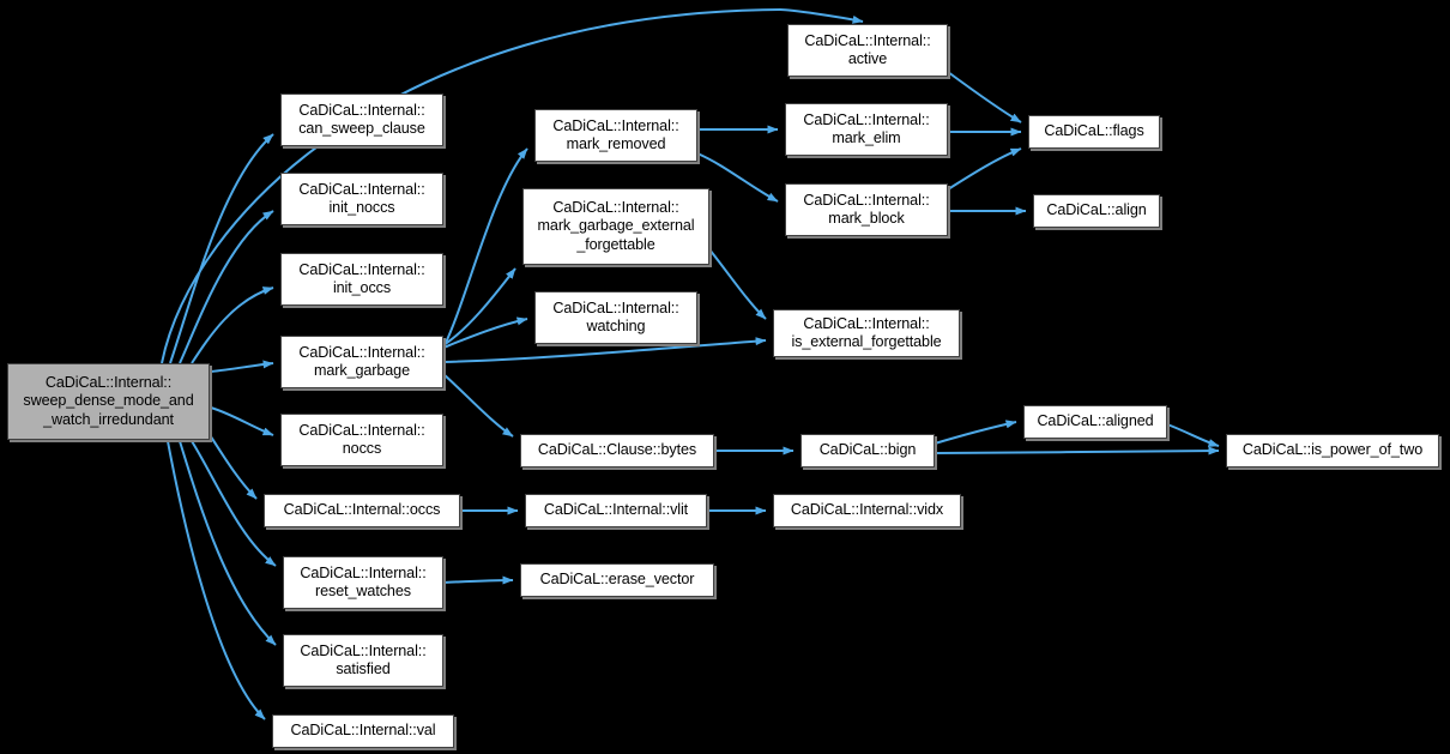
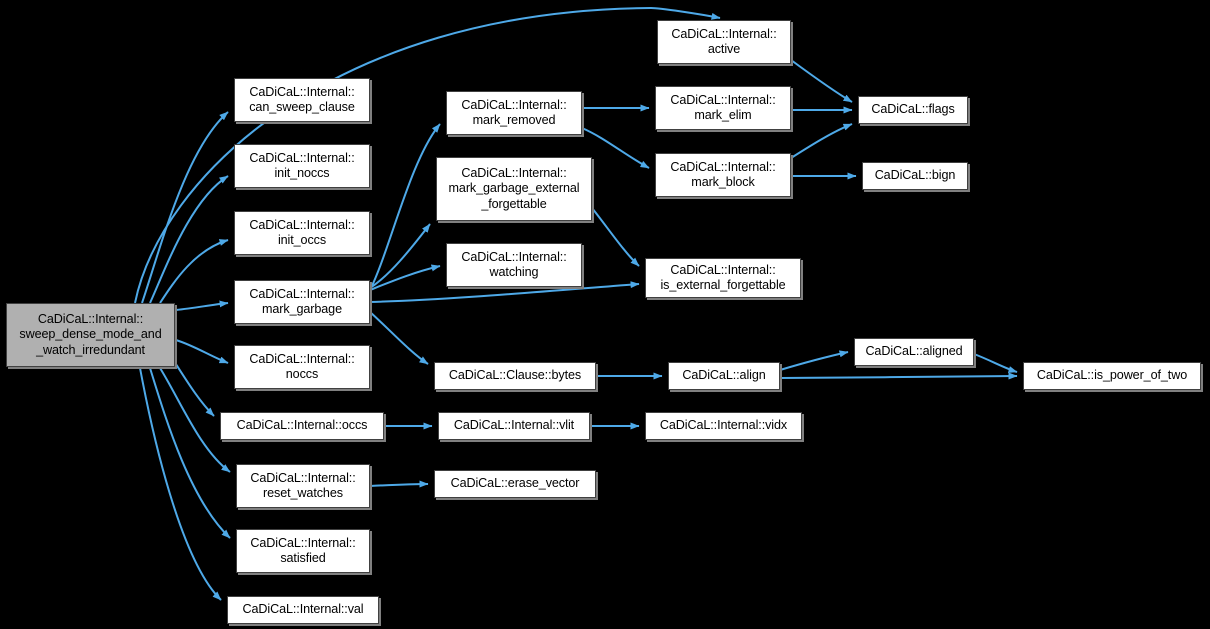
  CaDiCaL::Internal::
  sweep_dense_mode_and
  _watch_irredundant
  CaDiCaL::Internal::
  can_sweep_clause
  CaDiCaL::Internal::
  init_noccs
  CaDiCaL::Internal::
  init_occs
  CaDiCaL::Internal::
  mark_garbage
  CaDiCaL::Internal::
  noccs
  CaDiCaL::Internal::occs
  CaDiCaL::Internal::
  reset_watches
  CaDiCaL::Internal::
  satisfied
  CaDiCaL::Internal::val
  CaDiCaL::Internal::
  mark_removed
  CaDiCaL::Internal::
  mark_garbage_external
  _forgettable
  CaDiCaL::Internal::
  watching
  CaDiCaL::Clause::bytes
  CaDiCaL::Internal::vlit
  CaDiCaL::erase_vector
  CaDiCaL::Internal::
  active
  CaDiCaL::Internal::
  mark_elim
  CaDiCaL::Internal::
  mark_block
  CaDiCaL::Internal::
  is_external_forgettable
- CaDiCaL::bign
+ CaDiCaL::align
  CaDiCaL::Internal::vidx
  CaDiCaL::flags
- CaDiCaL::align
+ CaDiCaL::bign
  CaDiCaL::aligned
  CaDiCaL::is_power_of_two
